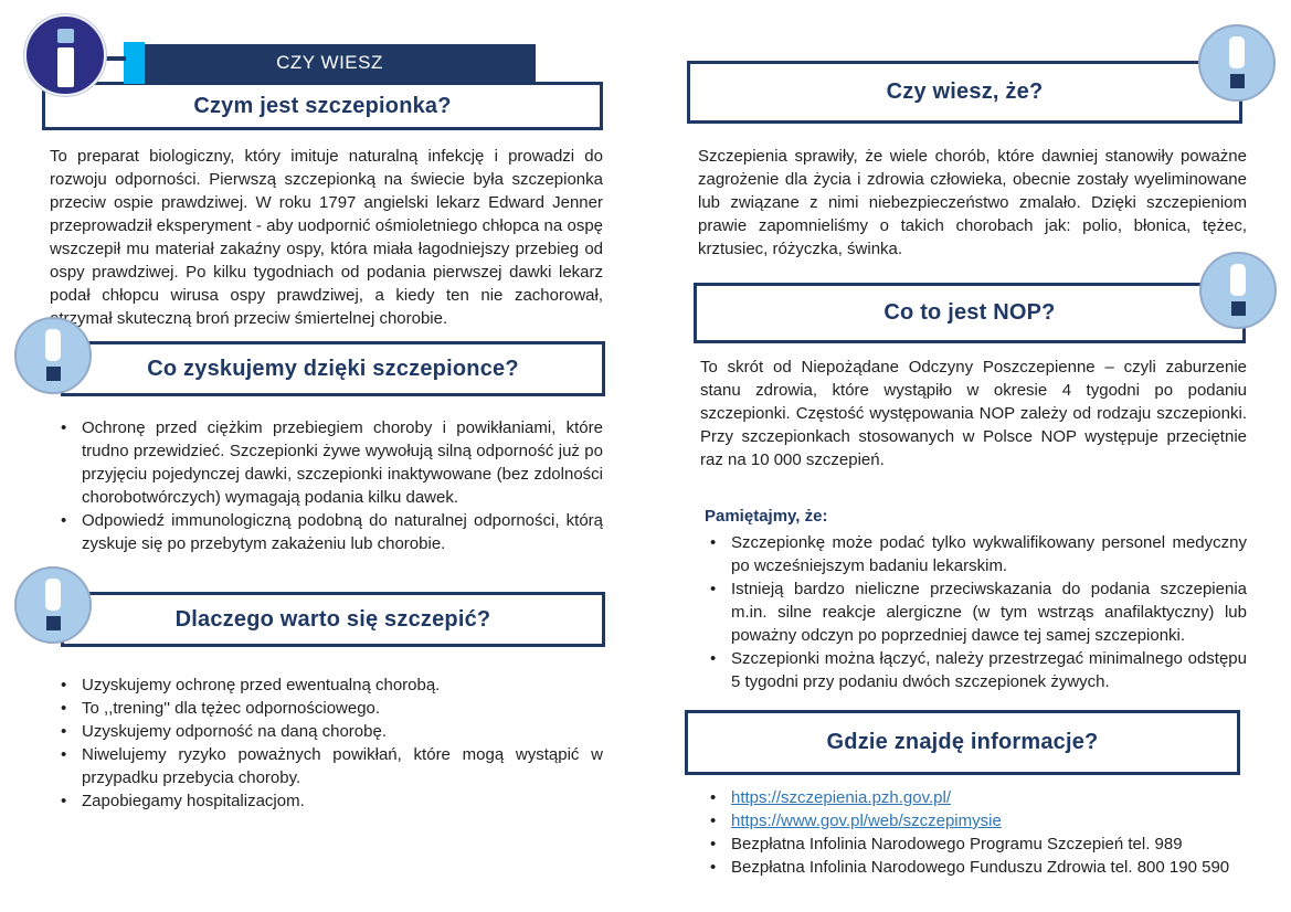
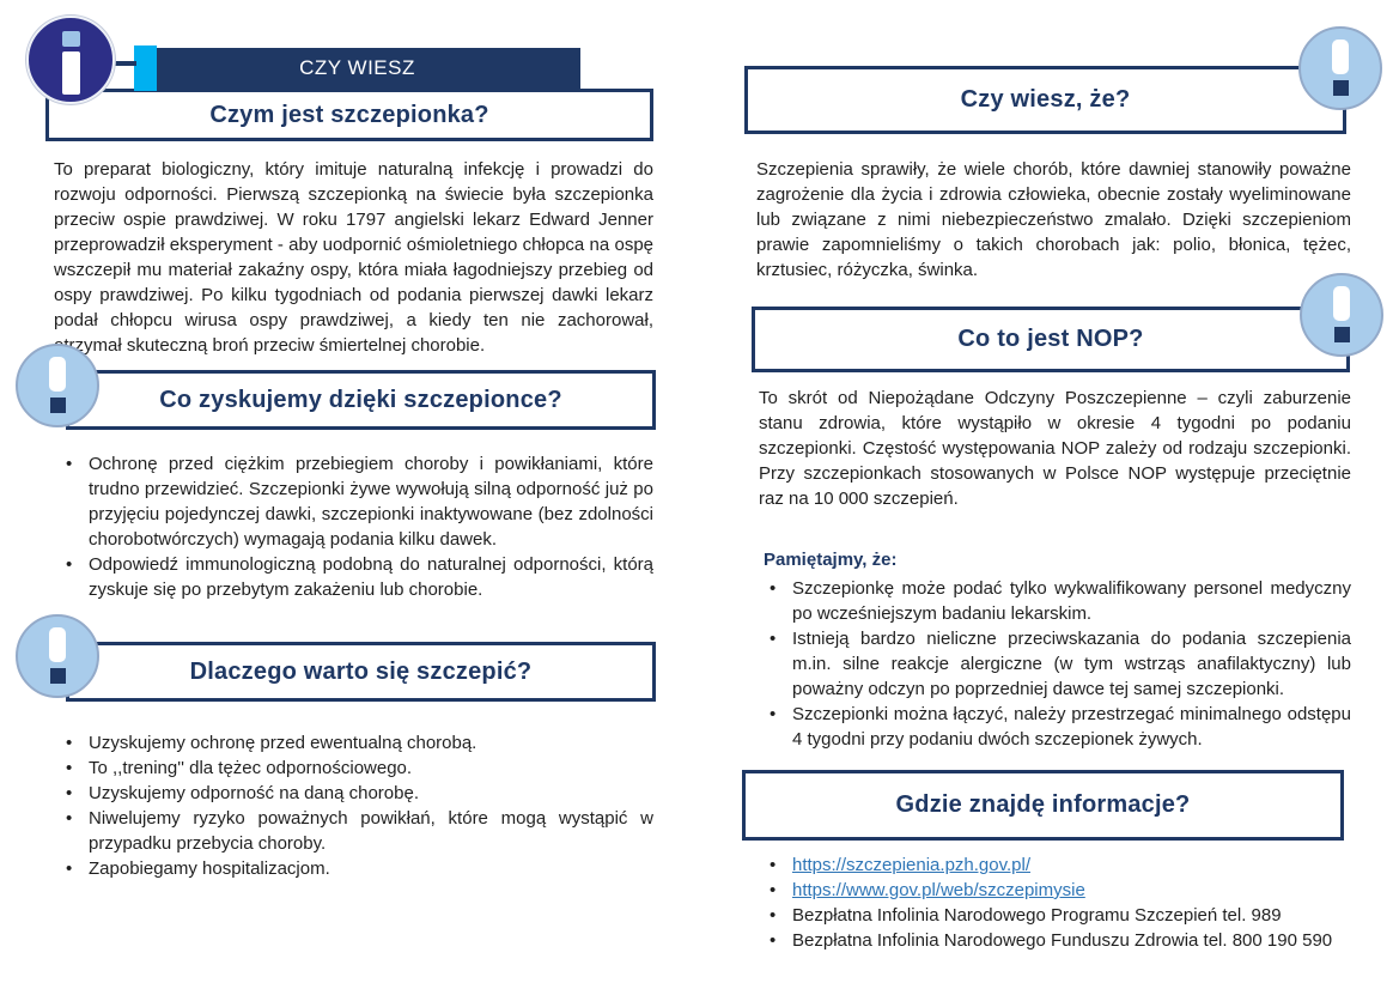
  CZY WIESZ
  Czym jest szczepionka?
  To preparat biologiczny, który imituje naturalną infekcję i prowadzi do rozwoju odporności. Pierwszą szczepionką na świecie była szczepionka przeciw ospie prawdziwej. W roku 1797 angielski lekarz Edward Jenner przeprowadził eksperyment - aby uodpornić ośmioletniego chłopca na ospę wszczepił mu materiał zakaźny ospy, która miała łagodniejszy przebieg od ospy prawdziwej. Po kilku tygodniach od podania pierwszej dawki lekarz podał chłopcu wirusa ospy prawdziwej, a kiedy ten nie zachorował, zymał skuteczną broń przeciw śmiertelnej chorobie.
  Co zyskujemy dzięki szczepionce?
  •
  Ochronę przed ciężkim przebiegiem choroby i powikłaniami, które trudno przewidzieć. Szczepionki żywe wywołują silną odporność już po przyjęciu pojedynczej dawki, szczepionki inaktywowane (bez zdolności chorobotwórczych) wymagają podania kilku dawek.
  •
  Odpowiedź immunologiczną podobną do naturalnej odporności, którą zyskuje się po przebytym zakażeniu lub chorobie.
  Dlaczego warto się szczepić?
  •
  Uzyskujemy ochronę przed ewentualną chorobą.
  •
  To ,,trening'' dla tężec odpornościowego.
  •
  Uzyskujemy odporność na daną chorobę.
  •
  Niwelujemy ryzyko poważnych powikłań, które mogą wystąpić w przypadku przebycia choroby.
  •
  Zapobiegamy hospitalizacjom.
  Czy wiesz, że?
  Szczepienia sprawiły, że wiele chorób, które dawniej stanowiły poważne zagrożenie dla życia i zdrowia człowieka, obecnie zostały wyeliminowane lub związane z nimi niebezpieczeństwo zmalało. Dzięki szczepieniom prawie zapomnieliśmy o takich chorobach jak: polio, błonica, tężec, krztusiec, różyczka, świnka.
  Co to jest NOP?
  To skrót od Niepożądane Odczyny Poszczepienne – czyli zaburzenie stanu zdrowia, które wystąpiło w okresie 4 tygodni po podaniu szczepionki. Częstość występowania NOP zależy od rodzaju szczepionki. Przy szczepionkach stosowanych w Polsce NOP występuje przeciętnie raz na 10 000 szczepień.
  Pamiętajmy, że:
  •
  Szczepionkę może podać tylko wykwalifikowany personel medyczny po wcześniejszym badaniu lekarskim.
  •
  Istnieją bardzo nieliczne przeciwskazania do podania szczepienia m.in. silne reakcje alergiczne (w tym wstrząs anafilaktyczny) lub poważny odczyn po poprzedniej dawce tej samej szczepionki.
  •
- Szczepionki można łączyć, należy przestrzegać minimalnego odstępu 5 tygodni przy podaniu dwóch szczepionek żywych.
+ Szczepionki można łączyć, należy przestrzegać minimalnego odstępu 4 tygodni przy podaniu dwóch szczepionek żywych.
  Gdzie znajdę informacje?
  •
  https://szczepienia.pzh.gov.pl/
  •
  https://www.gov.pl/web/szczepimysie
  •
  Bezpłatna Infolinia Narodowego Programu Szczepień tel. 989
  •
  Bezpłatna Infolinia Narodowego Funduszu Zdrowia tel. 800 190 590
